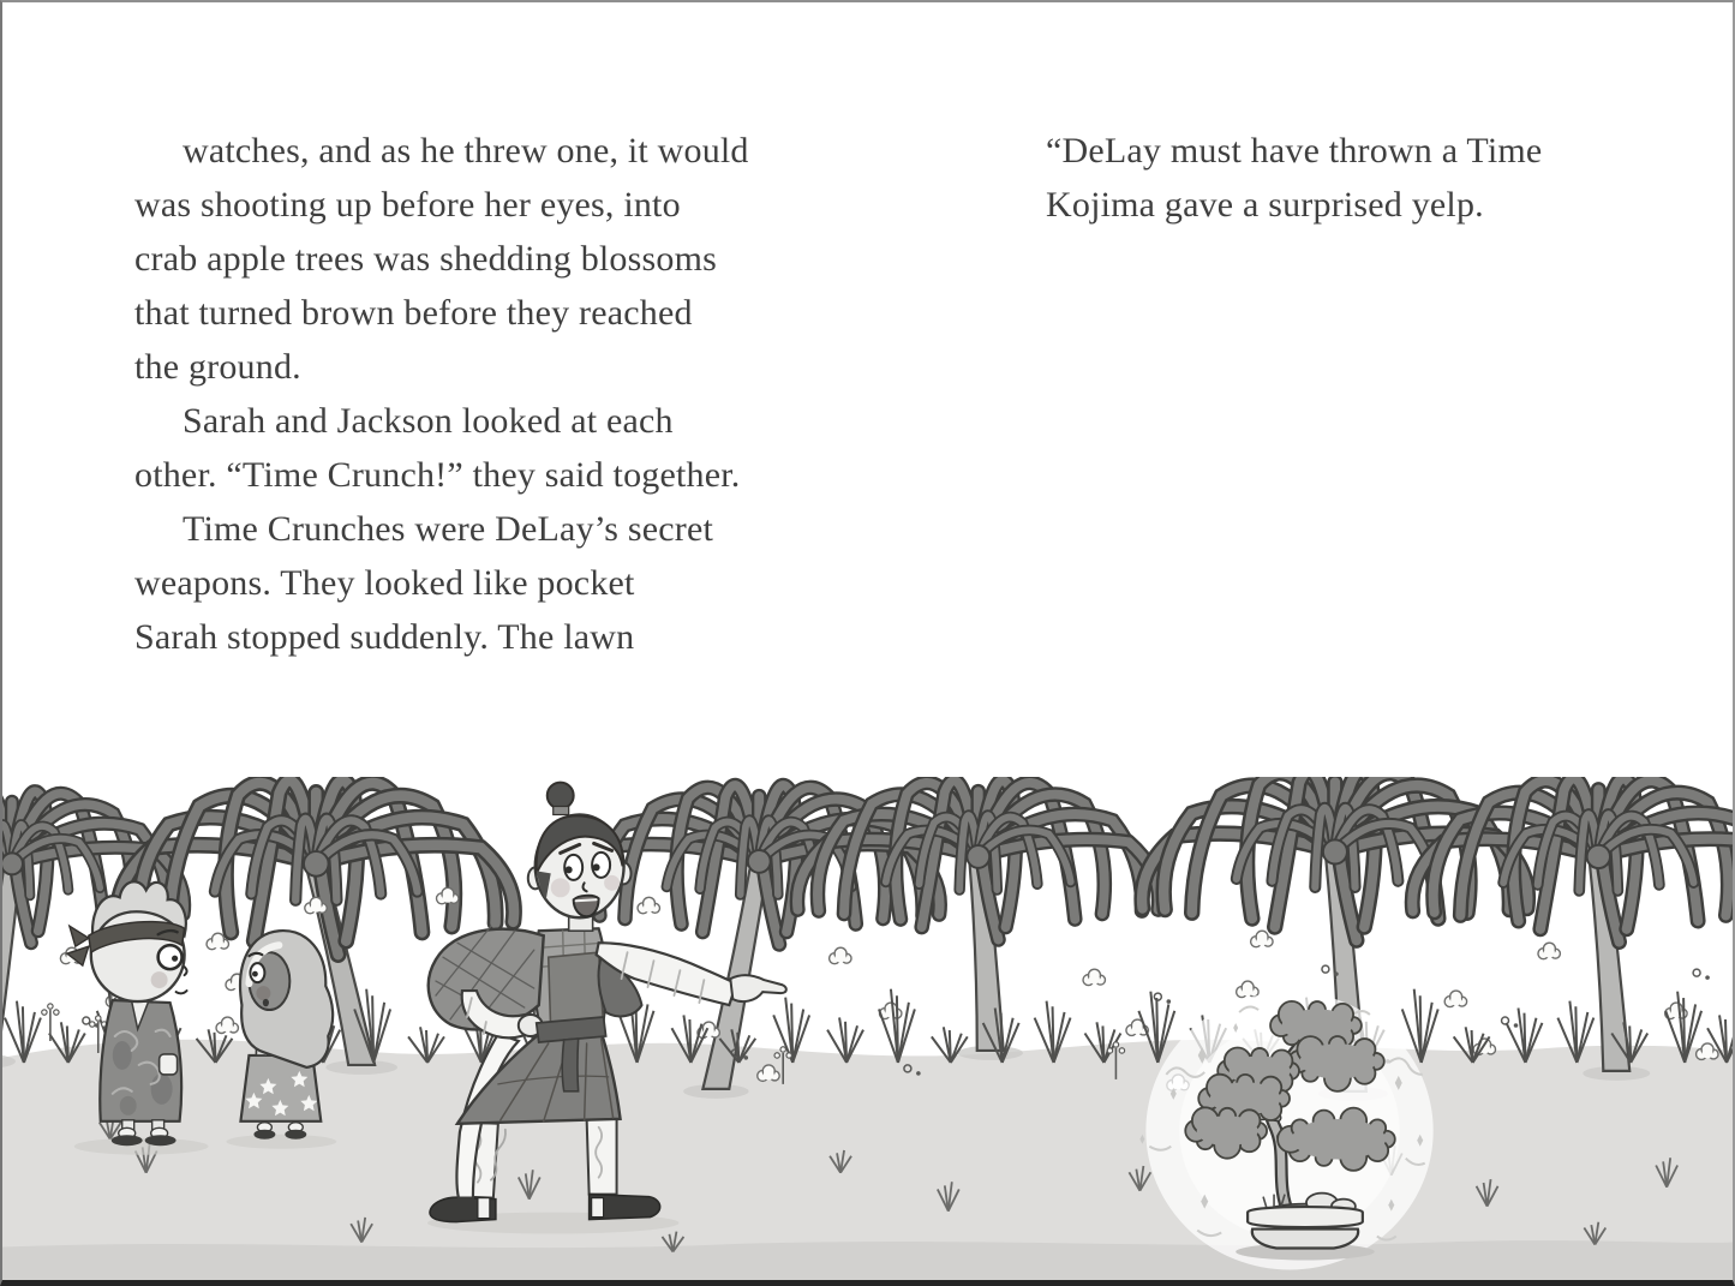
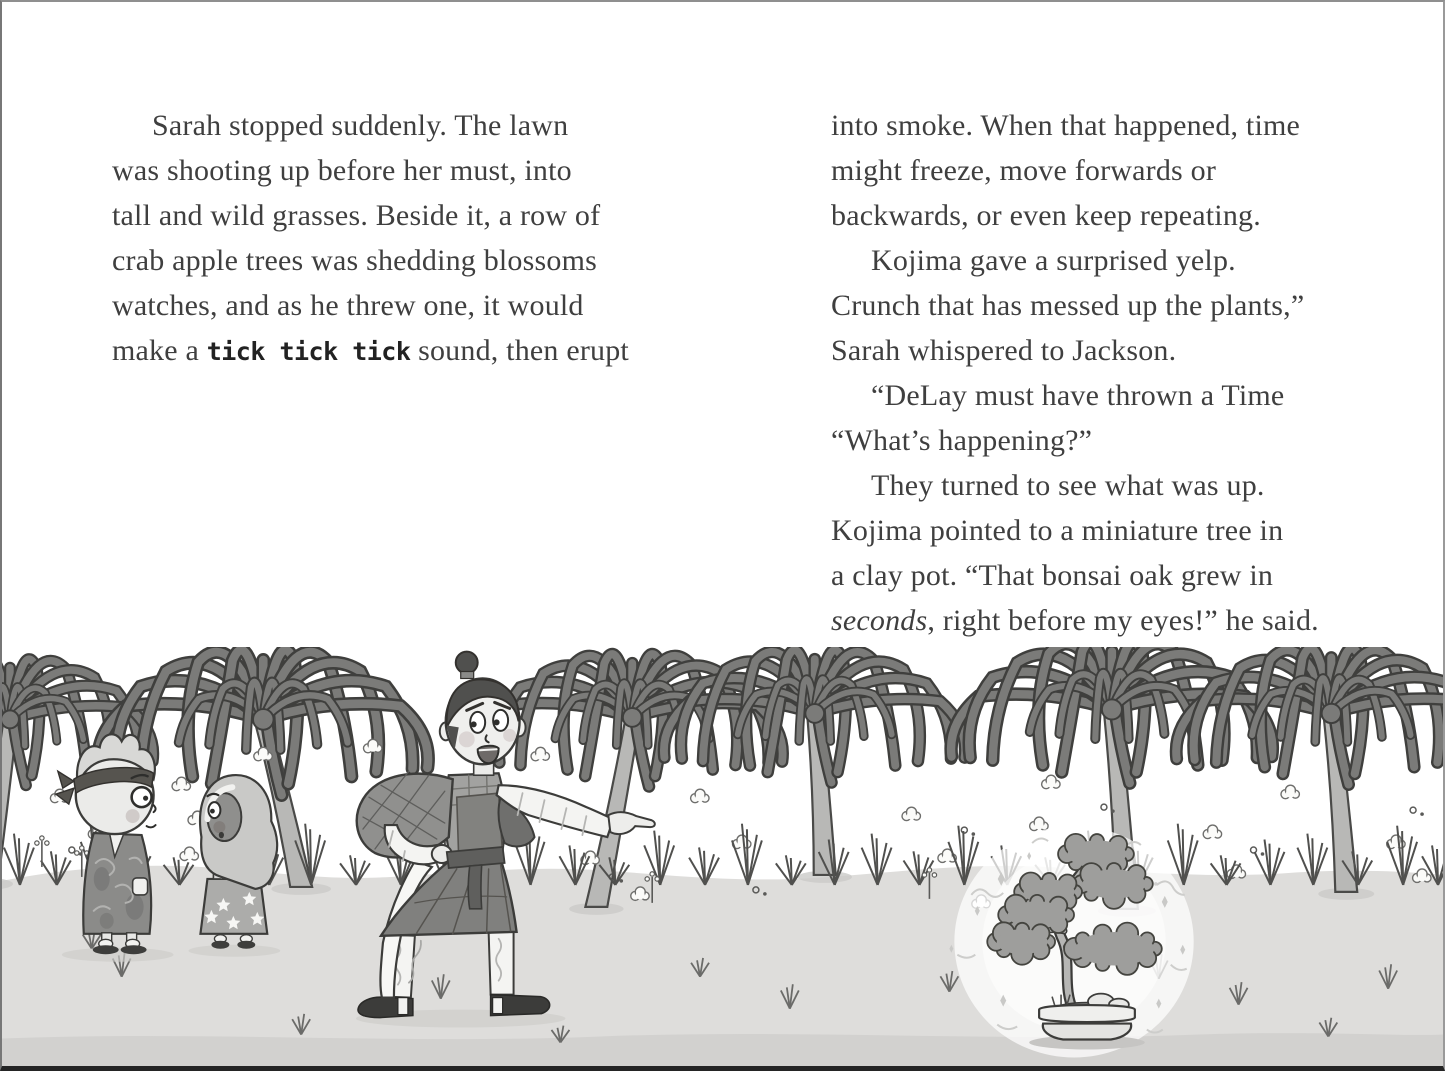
- watches, and as he threw one, it would
+ Sarah stopped suddenly. The lawn
- was shooting up before her eyes, into
+ was shooting up before her must, into
+ tall and wild grasses. Beside it, a row of
  crab apple trees was shedding blossoms
- that turned brown before they reached
- the ground.
- Sarah and Jackson looked at each
- other. “Time Crunch!” they said together.
- Time Crunches were DeLay’s secret
- weapons. They looked like pocket
- Sarah stopped suddenly. The lawn
+ watches, and as he threw one, it would
+ make a tick tick tick sound, then erupt
+ into smoke. When that happened, time
+ might freeze, move forwards or
+ backwards, or even keep repeating.
- “DeLay must have thrown a Time
+ Kojima gave a surprised yelp.
+ Crunch that has messed up the plants,”
+ Sarah whispered to Jackson.
- Kojima gave a surprised yelp.
+ “DeLay must have thrown a Time
+ “What’s happening?”
+ They turned to see what was up.
+ Kojima pointed to a miniature tree in
+ a clay pot. “That bonsai oak grew in
+ seconds, right before my eyes!” he said.
